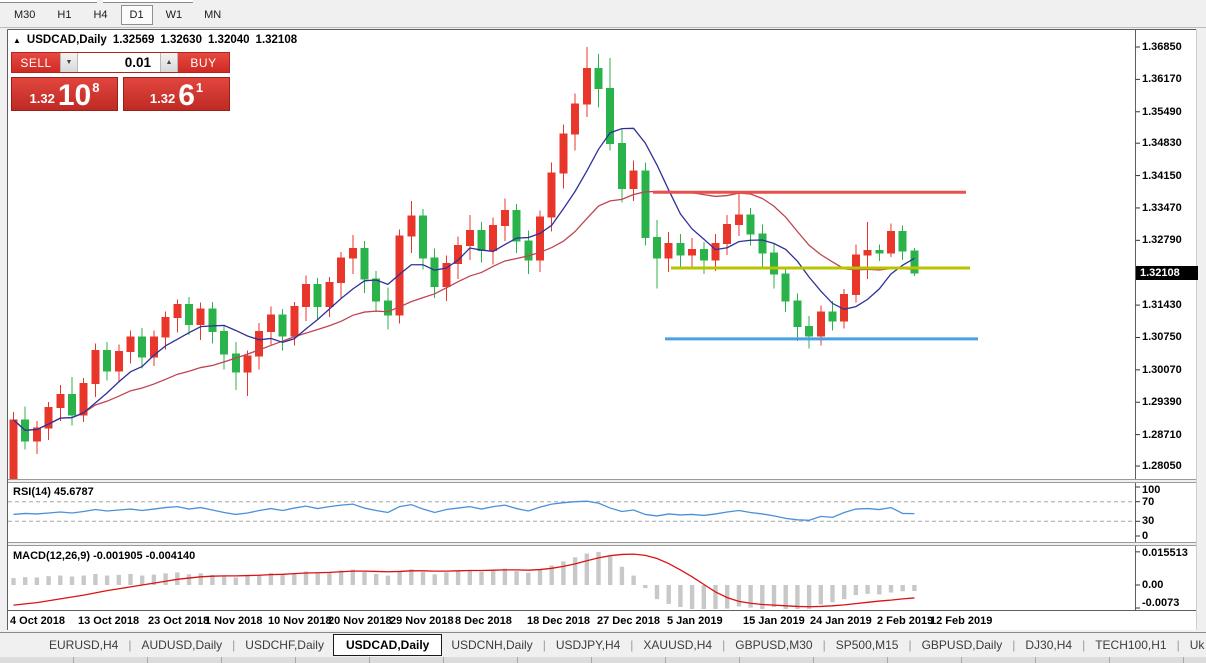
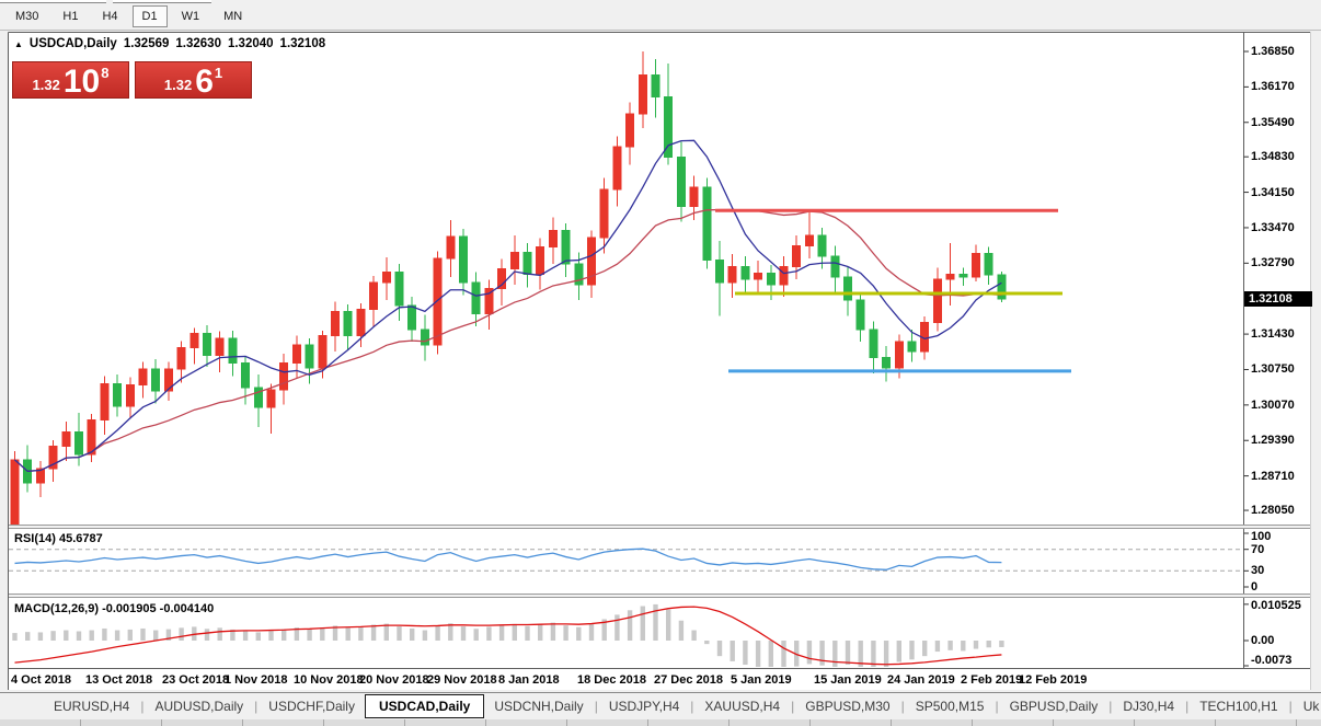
  M30
  H1
  H4
  D1
  W1
  MN
  RSI(14) 45.6787
  MACD(12,26,9) -0.001905 -0.004140
  1.36850
  1.36170
  1.35490
  1.34830
  1.34150
  1.33470
  1.32790
  1.31430
  1.30750
  1.30070
  1.29390
  1.28710
  1.28050
  100
  70
  30
  0
- 0.015513
+ 0.010525
  0.00
  -0.0073
  4 Oct 2018
  13 Oct 2018
  23 Oct 2018
  1 Nov 2018
  10 Nov 2018
  20 Nov 2018
  29 Nov 2018
- 8 Dec 2018
+ 8 Jan 2018
  18 Dec 2018
  27 Dec 2018
  5 Jan 2019
  15 Jan 2019
  24 Jan 2019
  2 Feb 2019
  12 Feb 2019
  1.32108
  ▲
  USDCAD,Daily
  1.32569
  1.32630
  1.32040
  1.32108
- SELL
- 0.01
- BUY
  1.32
  10
  8
  1.32
  6
  1
  EURUSD,H4
  |
  AUDUSD,Daily
  |
  USDCHF,Daily
  USDCAD,Daily
  USDCNH,Daily
  |
  USDJPY,H4
  |
  XAUUSD,H4
  |
  GBPUSD,M30
  |
  SP500,M15
  |
  GBPUSD,Daily
  |
  DJ30,H4
  |
  TECH100,H1
  |
  Uk
